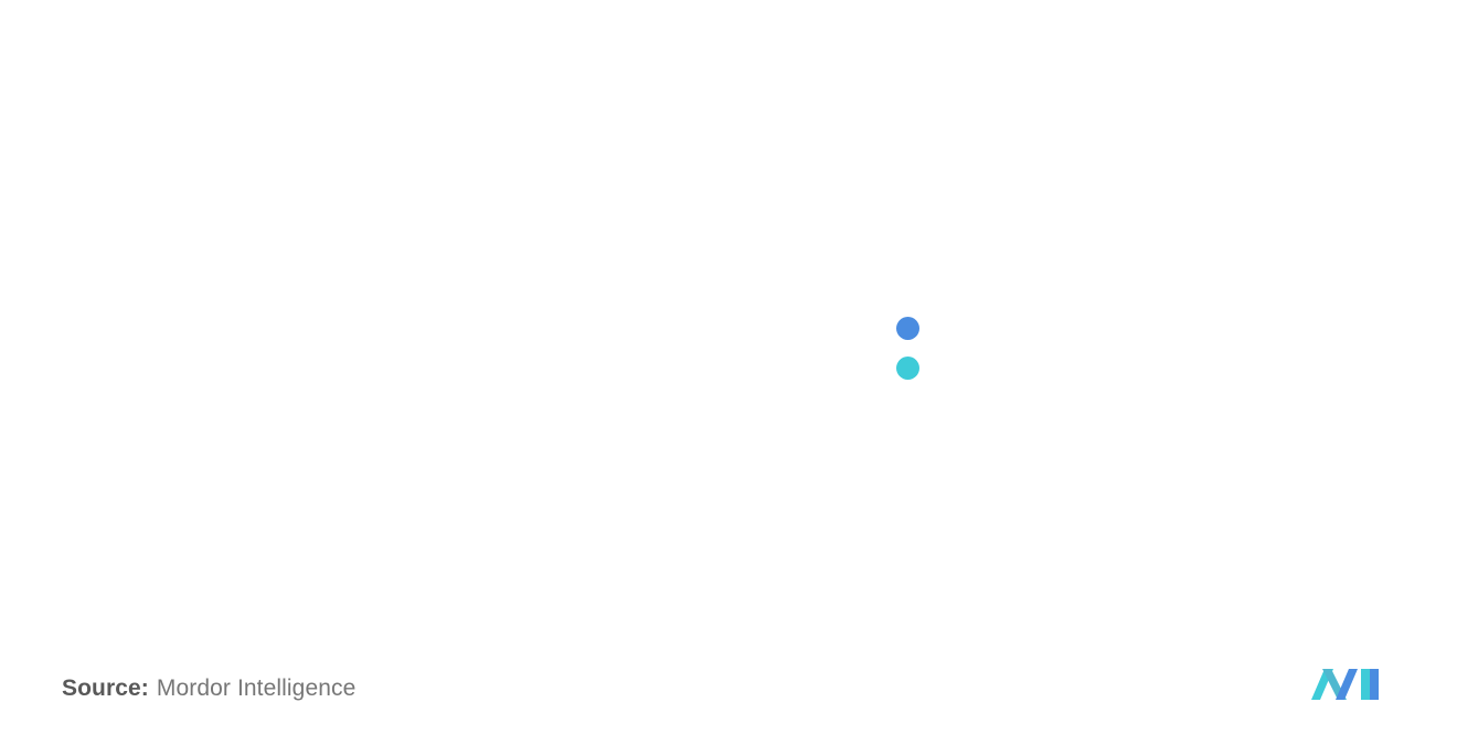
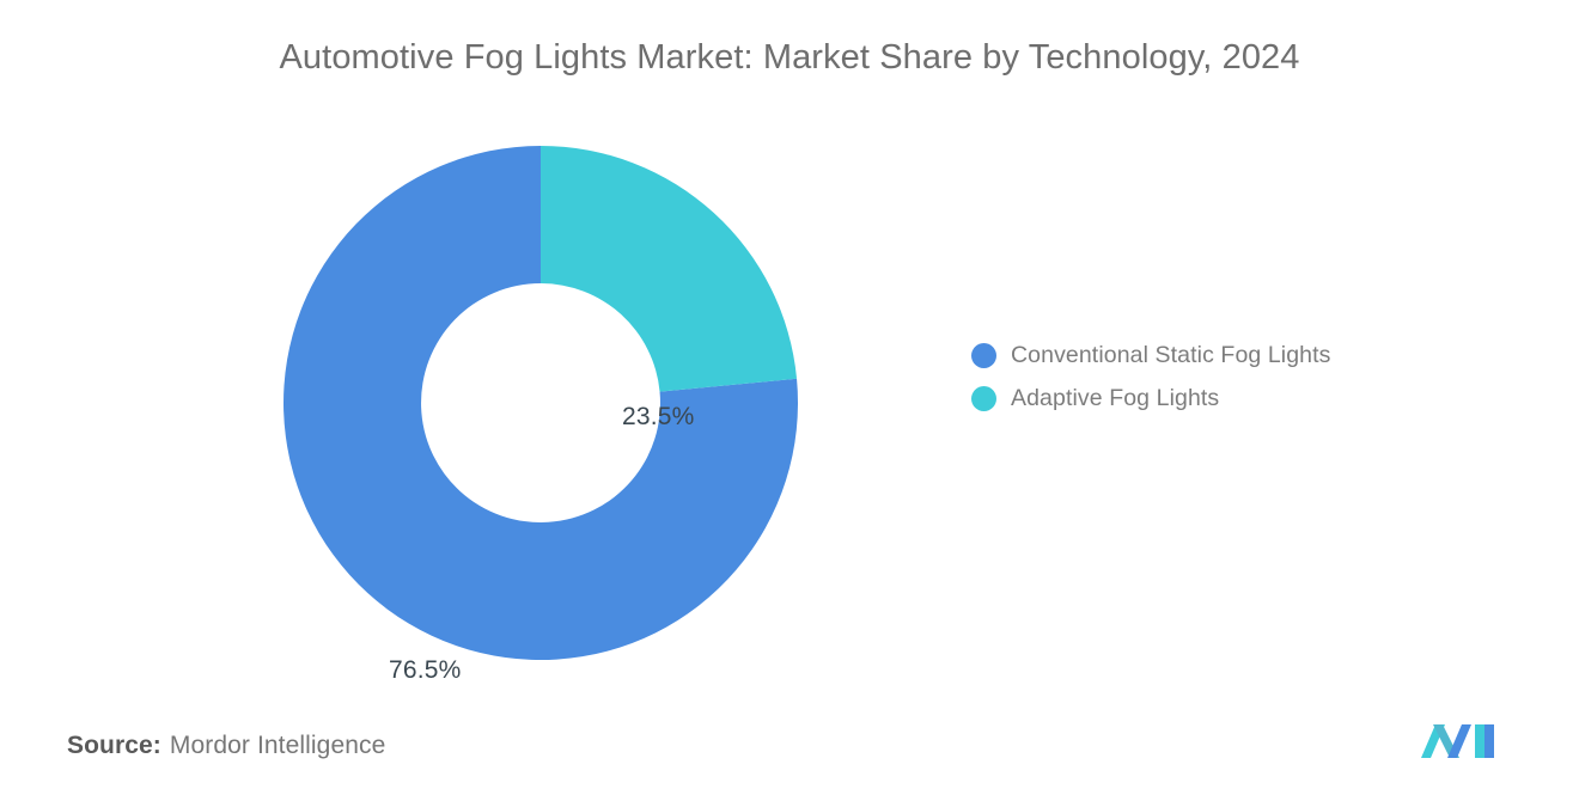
+ Automotive Fog Lights Market: Market Share by Technology, 2024
+ 23.5%
+ 76.5%
+ Conventional Static Fog Lights
+ Adaptive Fog Lights
  Source: Mordor Intelligence
